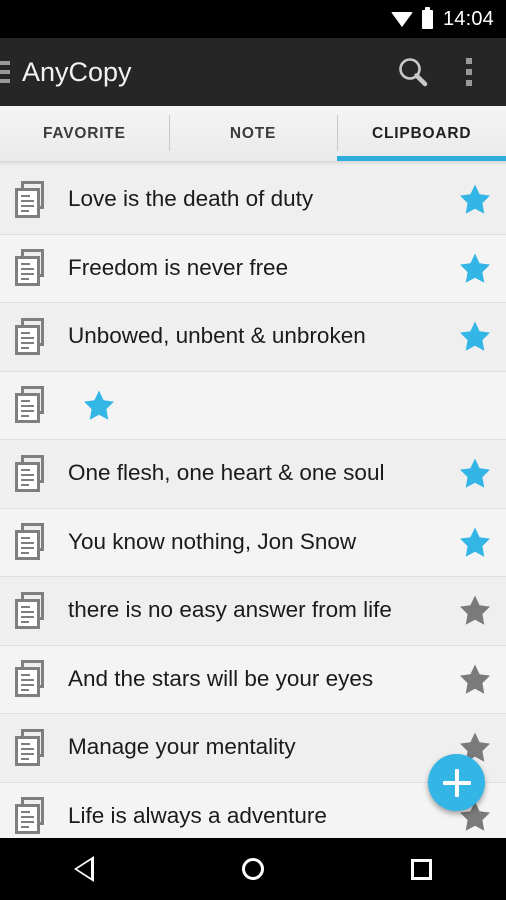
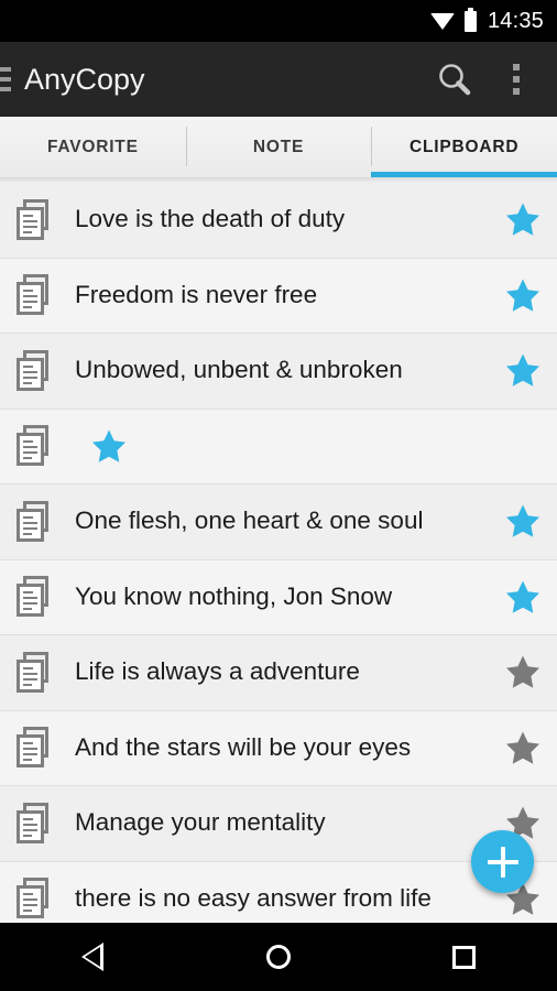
- 14:04
+ 14:35
  AnyCopy
  FAVORITE
  NOTE
  CLIPBOARD
  Love is the death of duty
  Freedom is never free
  Unbowed, unbent & unbroken
  One flesh, one heart & one soul
  You know nothing, Jon Snow
- there is no easy answer from life
+ Life is always a adventure
  And the stars will be your eyes
  Manage your mentality
- Life is always a adventure
+ there is no easy answer from life
